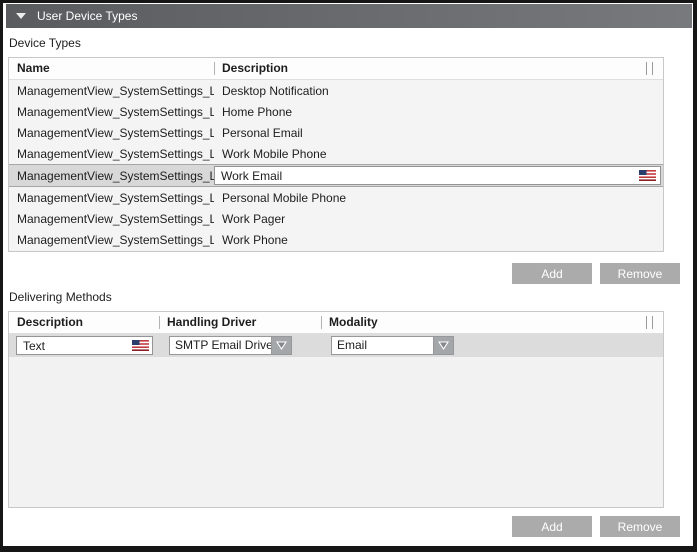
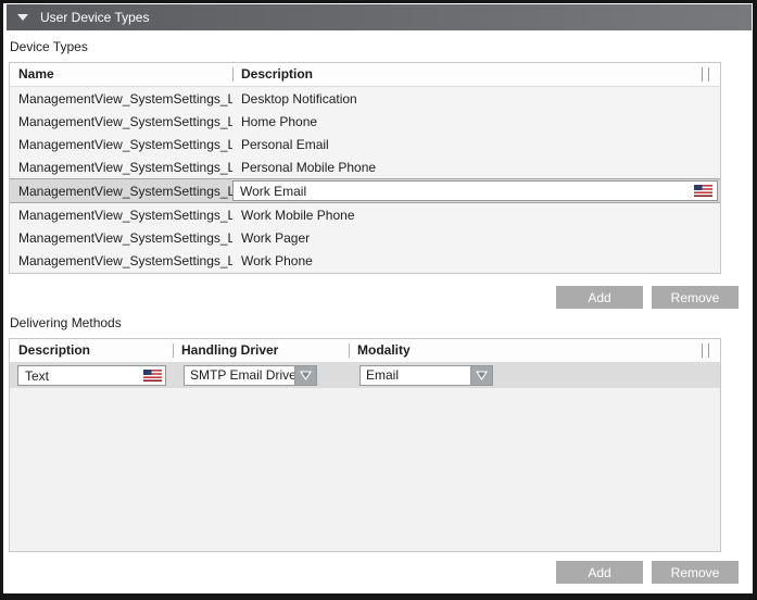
  User Device Types
  Device Types
  Name
  Description
  ManagementView_SystemSettings_L
  Desktop Notification
  ManagementView_SystemSettings_L
  Home Phone
  ManagementView_SystemSettings_L
  Personal Email
  ManagementView_SystemSettings_L
- Work Mobile Phone
+ Personal Mobile Phone
  ManagementView_SystemSettings_L
  Work Email
  ManagementView_SystemSettings_L
- Personal Mobile Phone
+ Work Mobile Phone
  ManagementView_SystemSettings_L
  Work Pager
  ManagementView_SystemSettings_L
  Work Phone
  Add
  Remove
  Delivering Methods
  Description
  Handling Driver
  Modality
  Text
  SMTP Email Drive
  Email
  Add
  Remove
